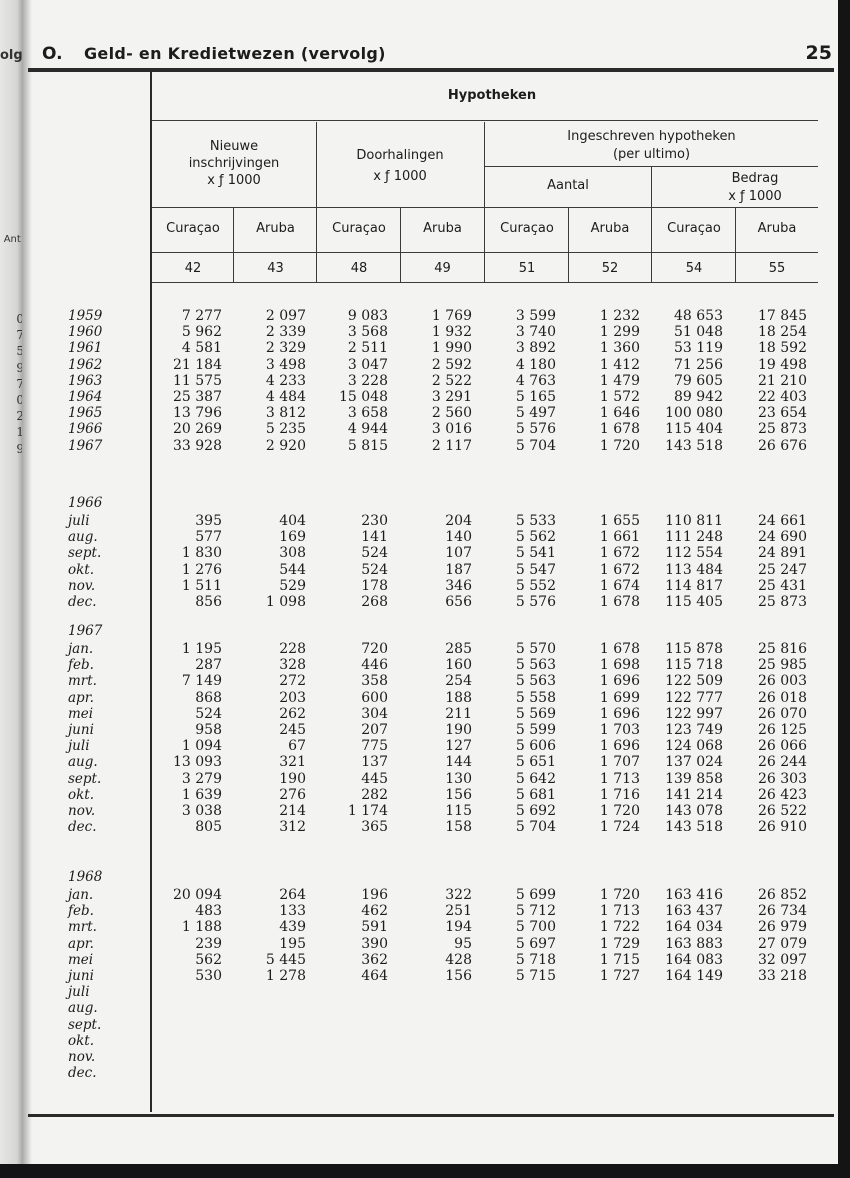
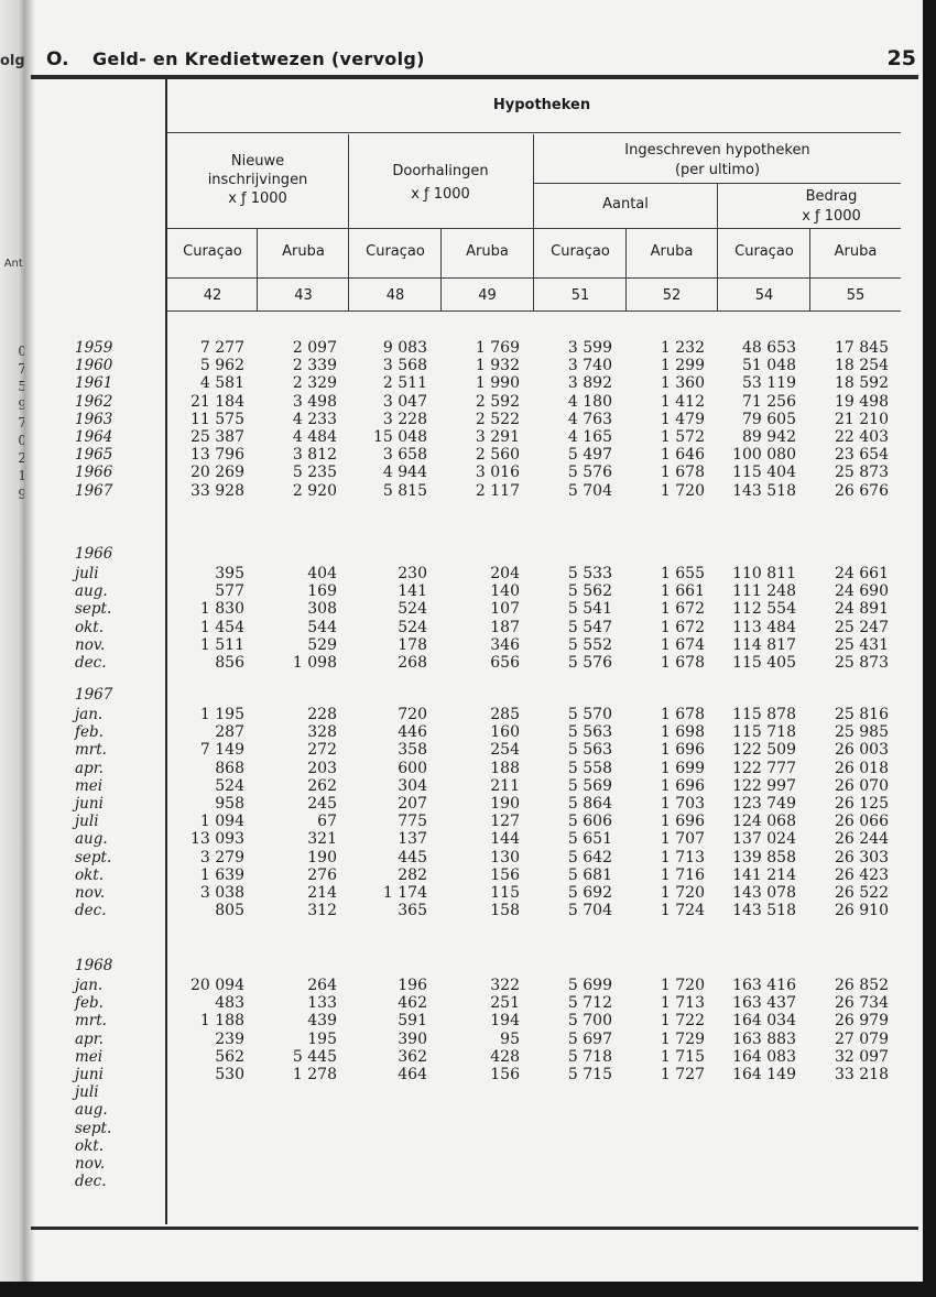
  olg
  Ant
  0
  7
  5
  9
  7
  0
  2
  1
  9
  O.
  Geld- en Kredietwezen (vervolg)
  25
  Hypotheken
  Nieuwe
  inschrijvingen
  x ƒ 1000
  Doorhalingen
  x ƒ 1000
  Ingeschreven hypotheken
  (per ultimo)
  Aantal
  Bedrag
  x ƒ 1000
  Curaçao
  Aruba
  Curaçao
  Aruba
  Curaçao
  Aruba
  Curaçao
  Aruba
  42
  43
  48
  49
  51
  52
  54
  55
  1959
  7 277
  2 097
  9 083
  1 769
  3 599
  1 232
  48 653
  17 845
  1960
  5 962
  2 339
  3 568
  1 932
  3 740
  1 299
  51 048
  18 254
  1961
  4 581
  2 329
  2 511
  1 990
  3 892
  1 360
  53 119
  18 592
  1962
  21 184
  3 498
  3 047
  2 592
  4 180
  1 412
  71 256
  19 498
  1963
  11 575
  4 233
  3 228
  2 522
  4 763
  1 479
  79 605
  21 210
  1964
  25 387
  4 484
  15 048
  3 291
- 5 165
+ 4 165
  1 572
  89 942
  22 403
  1965
  13 796
  3 812
  3 658
  2 560
  5 497
  1 646
  100 080
  23 654
  1966
  20 269
  5 235
  4 944
  3 016
  5 576
  1 678
  115 404
  25 873
  1967
  33 928
  2 920
  5 815
  2 117
  5 704
  1 720
  143 518
  26 676
  1966
  juli
  395
  404
  230
  204
  5 533
  1 655
  110 811
  24 661
  aug.
  577
  169
  141
  140
  5 562
  1 661
  111 248
  24 690
  sept.
  1 830
  308
  524
  107
  5 541
  1 672
  112 554
  24 891
  okt.
- 1 276
+ 1 454
  544
  524
  187
  5 547
  1 672
  113 484
  25 247
  nov.
  1 511
  529
  178
  346
  5 552
  1 674
  114 817
  25 431
  dec.
  856
  1 098
  268
  656
  5 576
  1 678
  115 405
  25 873
  1967
  jan.
  1 195
  228
  720
  285
  5 570
  1 678
  115 878
  25 816
  feb.
  287
  328
  446
  160
  5 563
  1 698
  115 718
  25 985
  mrt.
  7 149
  272
  358
  254
  5 563
  1 696
  122 509
  26 003
  apr.
  868
  203
  600
  188
  5 558
  1 699
  122 777
  26 018
  mei
  524
  262
  304
  211
  5 569
  1 696
  122 997
  26 070
  juni
  958
  245
  207
  190
- 5 599
+ 5 864
  1 703
  123 749
  26 125
  juli
  1 094
  67
  775
  127
  5 606
  1 696
  124 068
  26 066
  aug.
  13 093
  321
  137
  144
  5 651
  1 707
  137 024
  26 244
  sept.
  3 279
  190
  445
  130
  5 642
  1 713
  139 858
  26 303
  okt.
  1 639
  276
  282
  156
  5 681
  1 716
  141 214
  26 423
  nov.
  3 038
  214
  1 174
  115
  5 692
  1 720
  143 078
  26 522
  dec.
  805
  312
  365
  158
  5 704
  1 724
  143 518
  26 910
  1968
  jan.
  20 094
  264
  196
  322
  5 699
  1 720
  163 416
  26 852
  feb.
  483
  133
  462
  251
  5 712
  1 713
  163 437
  26 734
  mrt.
  1 188
  439
  591
  194
  5 700
  1 722
  164 034
  26 979
  apr.
  239
  195
  390
  95
  5 697
  1 729
  163 883
  27 079
  mei
  562
  5 445
  362
  428
  5 718
  1 715
  164 083
  32 097
  juni
  530
  1 278
  464
  156
  5 715
  1 727
  164 149
  33 218
  juli
  aug.
  sept.
  okt.
  nov.
  dec.
